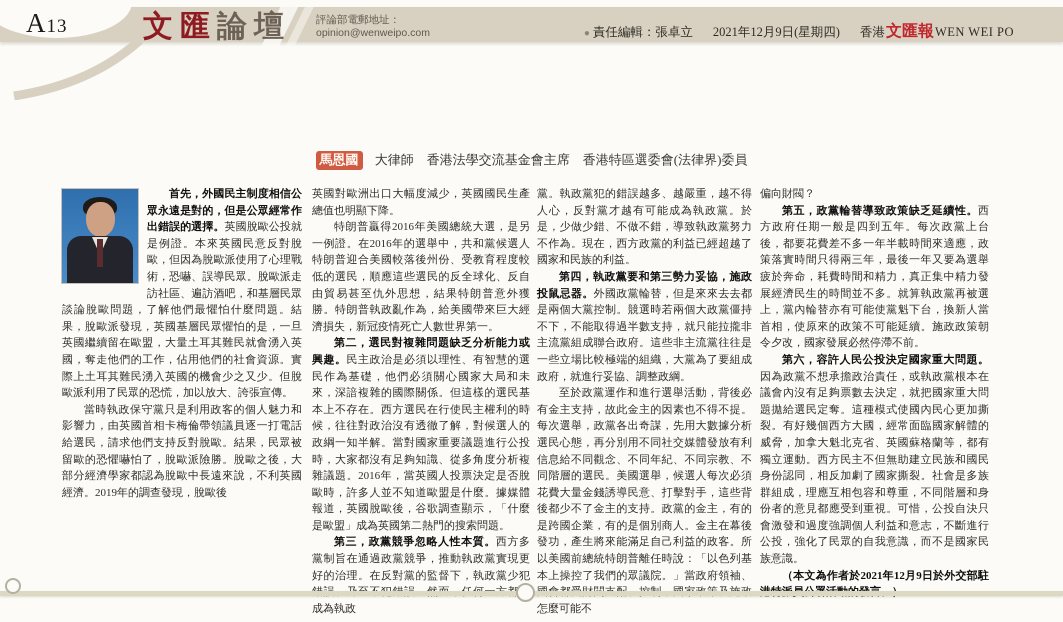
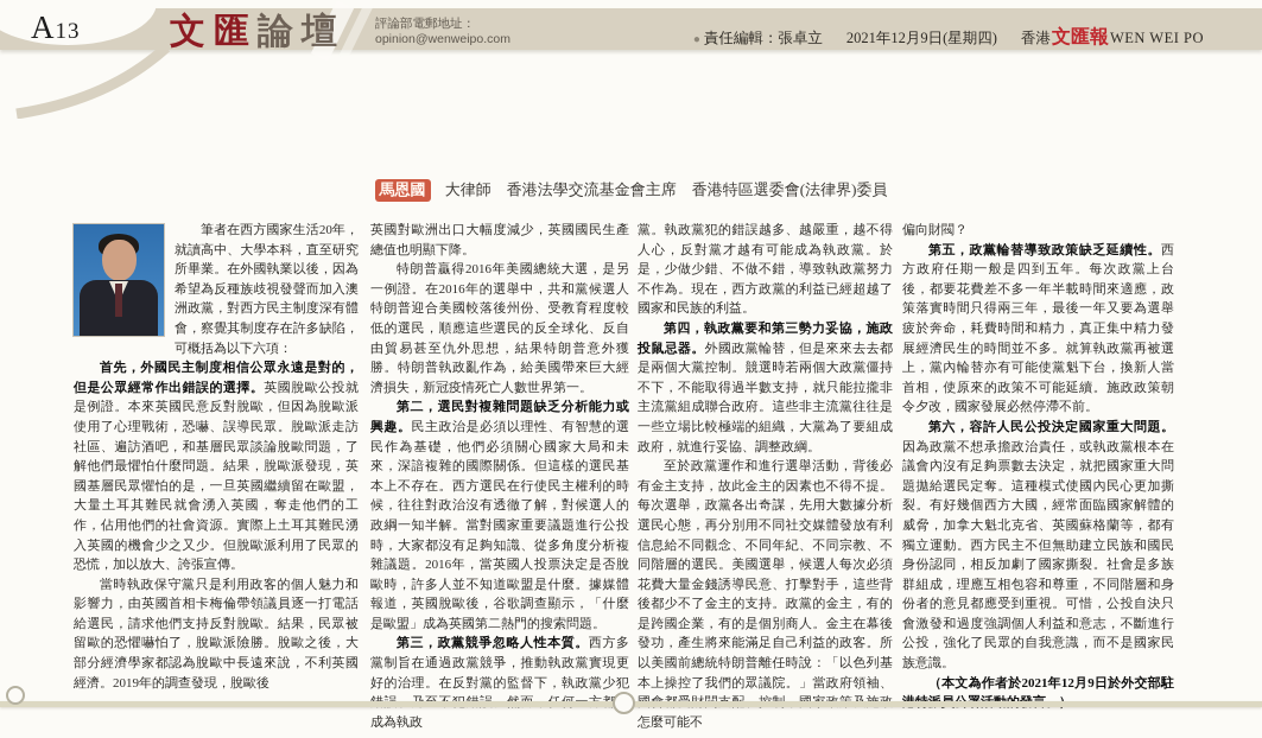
  A13
  文匯論壇
  評論部電郵地址：
  opinion@wenweipo.com
  ● 責任編輯：張卓立
  2021年12月9日(星期四)
  香港文匯報WEN WEI PO
  馬恩國 大律師 香港法學交流基金會主席 香港特區選委會(法律界)委員
+ 筆者在西方國家生活20年，就讀高中、大學本科，直至研究所畢業。在外國執業以後，因為希望為反種族歧視發聲而加入澳洲政黨，對西方民主制度深有體會，察覺其制度存在許多缺陷，可概括為以下六項：
  首先，外國民主制度相信公眾永遠是對的，但是公眾經常作出錯誤的選擇。英國脫歐公投就是例證。本來英國民意反對脫歐，但因為脫歐派使用了心理戰術，恐嚇、誤導民眾。脫歐派走訪社區、遍訪酒吧，和基層民眾談論脫歐問題，了解他們最懼怕什麼問題。結果，脫歐派發現，英國基層民眾懼怕的是，一旦英國繼續留在歐盟，大量土耳其難民就會湧入英國，奪走他們的工作，佔用他們的社會資源。實際上土耳其難民湧入英國的機會少之又少。但脫歐派利用了民眾的恐慌，加以放大、誇張宣傳。
  當時執政保守黨只是利用政客的個人魅力和影響力，由英國首相卡梅倫帶領議員逐一打電話給選民，請求他們支持反對脫歐。結果，民眾被留歐的恐懼嚇怕了，脫歐派險勝。脫歐之後，大部分經濟學家都認為脫歐中長遠來說，不利英國經濟。2019年的調查發現，脫歐後
  英國對歐洲出口大幅度減少，英國國民生產總值也明顯下降。
  特朗普贏得2016年美國總統大選，是另一例證。在2016年的選舉中，共和黨候選人特朗普迎合美國較落後州份、受教育程度較低的選民，順應這些選民的反全球化、反自由貿易甚至仇外思想，結果特朗普意外獲勝。特朗普執政亂作為，給美國帶來巨大經濟損失，新冠疫情死亡人數世界第一。
  第二，選民對複雜問題缺乏分析能力或興趣。民主政治是必須以理性、有智慧的選民作為基礎，他們必須關心國家大局和未來，深諳複雜的國際關係。但這樣的選民基本上不存在。西方選民在行使民主權利的時候，往往對政治沒有透徹了解，對候選人的政綱一知半解。當對國家重要議題進行公投時，大家都沒有足夠知識、從多角度分析複雜議題。2016年，當英國人投票決定是否脫歐時，許多人並不知道歐盟是什麼。據媒體報道，英國脫歐後，谷歌調查顯示，「什麼是歐盟」成為英國第二熱門的搜索問題。
  第三，政黨競爭忽略人性本質。西方多黨制旨在通過政黨競爭，推動執政黨實現更好的治理。在反對黨的監督下，執政黨少犯成為執政
  黨。執政黨犯的錯誤越多、越嚴重，越不得人心，反對黨才越有可能成為執政黨。於是，少做少錯、不做不錯，導致執政黨努力不作為。現在，西方政黨的利益已經超越了國家和民族的利益。
  第四，執政黨要和第三勢力妥協，施政投鼠忌器。外國政黨輪替，但是來來去去都是兩個大黨控制。競選時若兩個大政黨僵持不下，不能取得過半數支持，就只能拉攏非主流黨組成聯合政府。這些非主流黨往往是一些立場比較極端的組織，大黨為了要組成政府，就進行妥協、調整政綱。
  至於政黨運作和進行選舉活動，背後必有金主支持，故此金主的因素也不得不提。每次選舉，政黨各出奇謀，先用大數據分析選民心態，再分別用不同社交媒體發放有利信息給不同觀念、不同年紀、不同宗教、不同階層的選民。美國選舉，候選人每次必須花費大量金錢誘導民意、打擊對手，這些背後都少不了金主的支持。政黨的金主，有的是跨國企業，有的是個別商人。金主在幕後發功，產生將來能滿足自己利益的政客。所以美國前總統特朗普離任時說：「以色列基本上操控了我們的眾議院。」當政府領袖、怎麼可能不
  偏向財閥？
  第五，政黨輪替導致政策缺乏延續性。西方政府任期一般是四到五年。每次政黨上台後，都要花費差不多一年半載時間來適應，政策落實時間只得兩三年，最後一年又要為選舉疲於奔命，耗費時間和精力，真正集中精力發展經濟民生的時間並不多。就算執政黨再被選上，黨內輪替亦有可能使黨魁下台，換新人當首相，使原來的政策不可能延續。施政政策朝令夕改，國家發展必然停滯不前。
  第六，容許人民公投決定國家重大問題。因為政黨不想承擔政治責任，或執政黨根本在議會內沒有足夠票數去決定，就把國家重大問題拋給選民定奪。這種模式使國內民心更加撕裂。有好幾個西方大國，經常面臨國家解體的威脅，加拿大魁北克省、英國蘇格蘭等，都有獨立運動。西方民主不但無助建立民族和國民身份認同，相反加劇了國家撕裂。社會是多族群組成，理應互相包容和尊重，不同階層和身份者的意見都應受到重視。可惜，公投自決只會激發和過度強調個人利益和意志，不斷進行公投，強化了民眾的自我意識，而不是國家民族意識。
